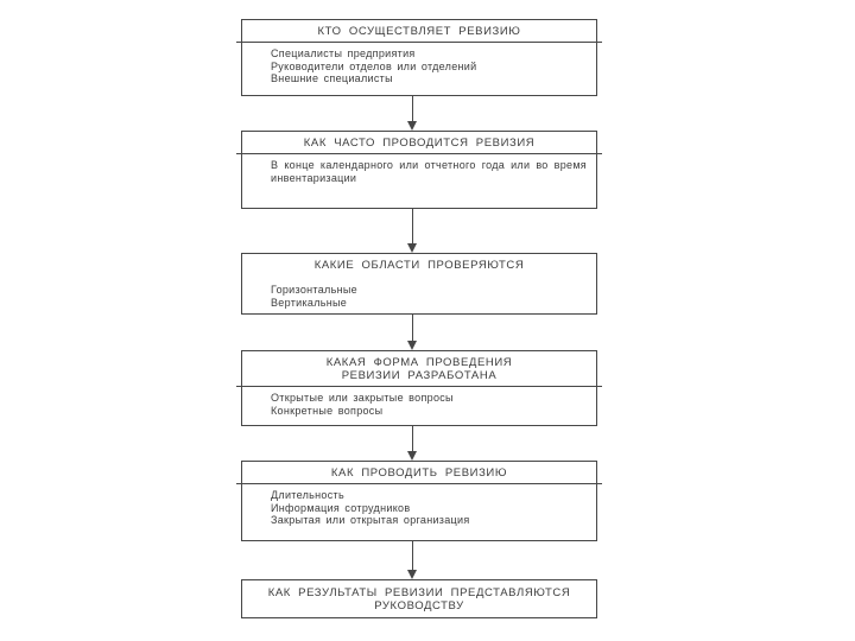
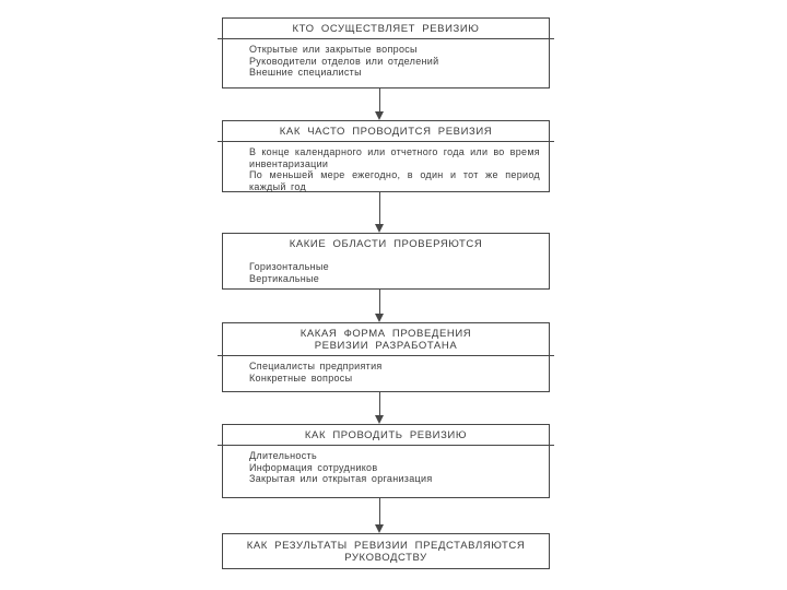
  КТО ОСУЩЕСТВЛЯЕТ РЕВИЗИЮ
- Специалисты предприятия
+ Открытые или закрытые вопросы
  Руководители отделов или отделений
  Внешние специалисты
  КАК ЧАСТО ПРОВОДИТСЯ РЕВИЗИЯ
  В конце календарного или отчетного года или во время инвентаризации
+ По меньшей мере ежегодно, в один и тот же период каждый год
  КАКИЕ ОБЛАСТИ ПРОВЕРЯЮТСЯ
  Горизонтальные
  Вертикальные
  КАКАЯ ФОРМА ПРОВЕДЕНИЯ
  РЕВИЗИИ РАЗРАБОТАНА
- Открытые или закрытые вопросы
+ Специалисты предприятия
  Конкретные вопросы
  КАК ПРОВОДИТЬ РЕВИЗИЮ
  Длительность
  Информация сотрудников
  Закрытая или открытая организация
  КАК РЕЗУЛЬТАТЫ РЕВИЗИИ ПРЕДСТАВЛЯЮТСЯ
  РУКОВОДСТВУ
